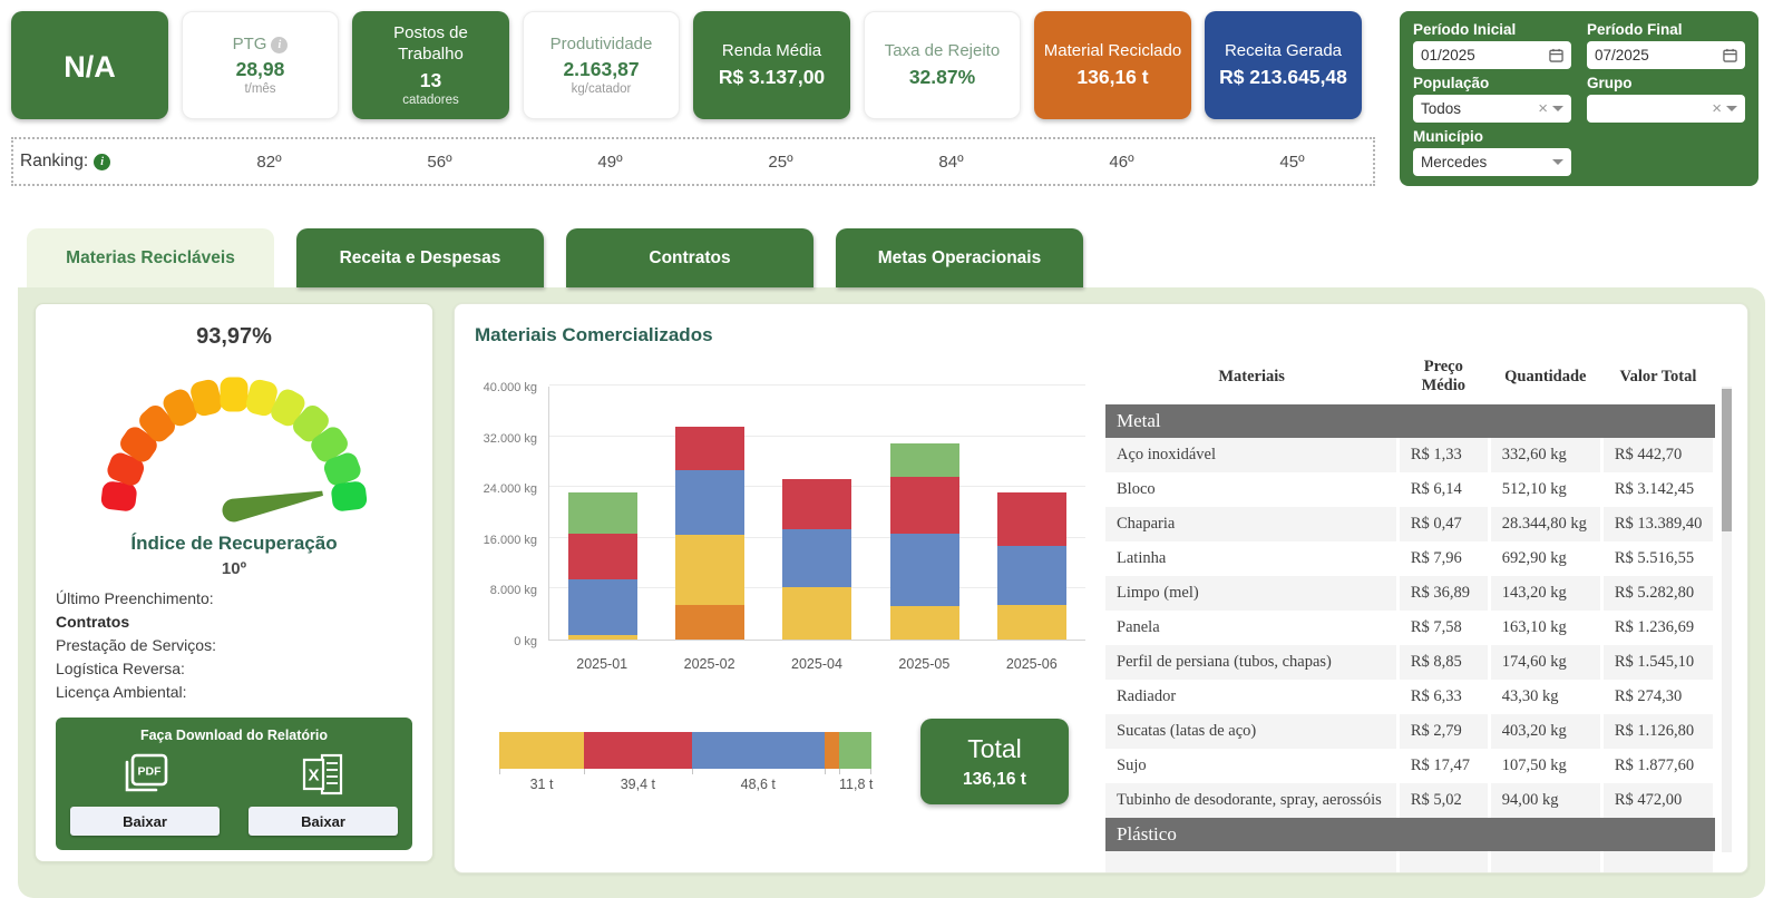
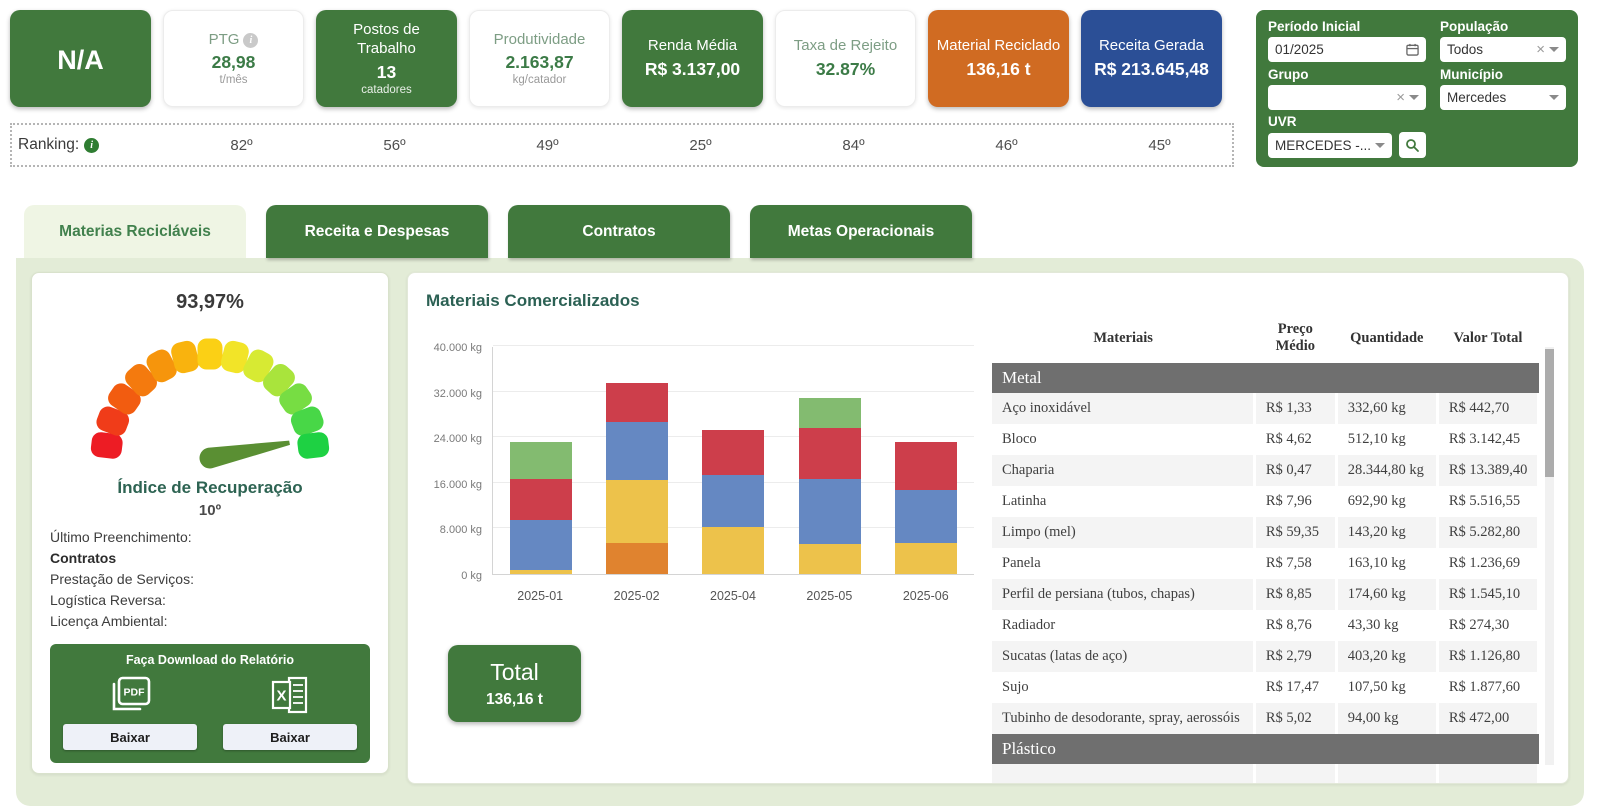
  N/A
  PTG
  i
  28,98
  t/mês
  Postos de Trabalho
  13
  catadores
  Produtividade
  2.163,87
  kg/catador
  Renda Média
  R$ 3.137,00
  Taxa de Rejeito
  32.87%
  Material Reciclado
  136,16 t
  Receita Gerada
  R$ 213.645,48
  Ranking:
  i
  82º
  56º
  49º
  25º
  84º
  46º
  45º
  Período Inicial
  01/2025
- Período Final
- 07/2025
  População
  Todos
  ×
  Grupo
  ×
  Município
  Mercedes
+ UVR
+ MERCEDES -...
  Materias Recicláveis
  Receita e Despesas
  Contratos
  Metas Operacionais
  93,97%
  Índice de Recuperação
  10º
  Último Preenchimento:
  Contratos
  Prestação de Serviços:
  Logística Reversa:
  Licença Ambiental:
  Faça Download do Relatório
  PDF
  Baixar
  X
  Baixar
  Materiais Comercializados
  0 kg
  8.000 kg
  16.000 kg
  24.000 kg
  32.000 kg
  40.000 kg
  2025-01
  2025-02
  2025-04
  2025-05
  2025-06
- 31 t
- 39,4 t
- 48,6 t
- 11,8 t
  Total
  136,16 t
  Materiais	Preço Médio	Quantidade	Valor Total
  Metal
  Aço inoxidável	R$ 1,33	332,60 kg	R$ 442,70
- Bloco	R$ 6,14	512,10 kg	R$ 3.142,45
+ Bloco	R$ 4,62	512,10 kg	R$ 3.142,45
  Chaparia	R$ 0,47	28.344,80 kg	R$ 13.389,40
  Latinha	R$ 7,96	692,90 kg	R$ 5.516,55
- Limpo (mel)	R$ 36,89	143,20 kg	R$ 5.282,80
+ Limpo (mel)	R$ 59,35	143,20 kg	R$ 5.282,80
  Panela	R$ 7,58	163,10 kg	R$ 1.236,69
  Perfil de persiana (tubos, chapas)	R$ 8,85	174,60 kg	R$ 1.545,10
- Radiador	R$ 6,33	43,30 kg	R$ 274,30
+ Radiador	R$ 8,76	43,30 kg	R$ 274,30
  Sucatas (latas de aço)	R$ 2,79	403,20 kg	R$ 1.126,80
  Sujo	R$ 17,47	107,50 kg	R$ 1.877,60
  Tubinho de desodorante, spray, aerossóis	R$ 5,02	94,00 kg	R$ 472,00
  Plástico
